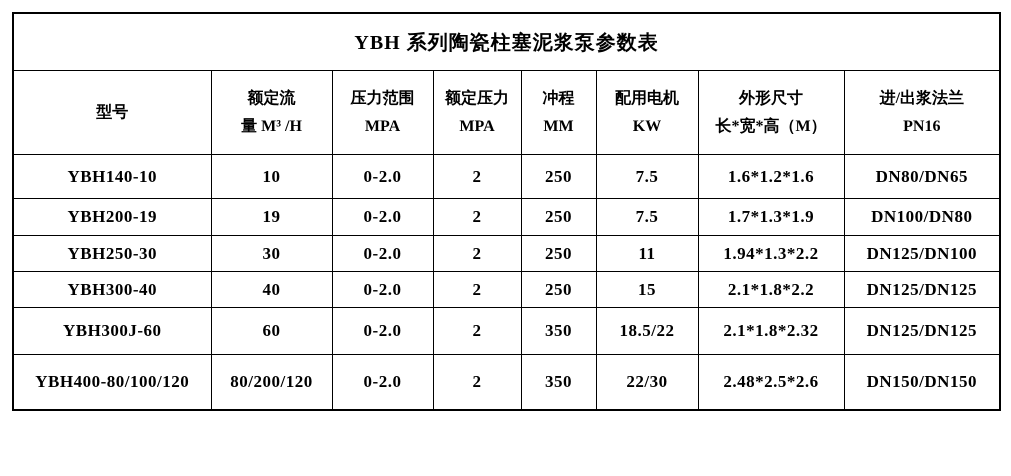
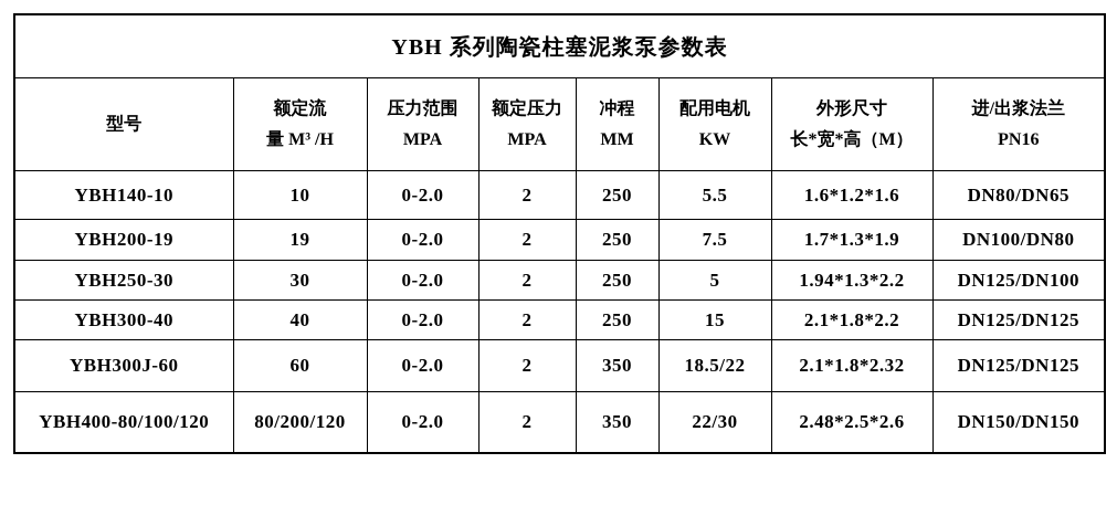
  YBH 系列陶瓷柱塞泥浆泵参数表
  型号	额定流量 M³ /H	压力范围MPA	额定压力MPA	冲程MM	配用电机KW	外形尺寸长*宽*高（M）	进/出浆法兰PN16
- YBH140-10	10	0-2.0	2	250	7.5	1.6*1.2*1.6	DN80/DN65
+ YBH140-10	10	0-2.0	2	250	5.5	1.6*1.2*1.6	DN80/DN65
  YBH200-19	19	0-2.0	2	250	7.5	1.7*1.3*1.9	DN100/DN80
- YBH250-30	30	0-2.0	2	250	11	1.94*1.3*2.2	DN125/DN100
+ YBH250-30	30	0-2.0	2	250	5	1.94*1.3*2.2	DN125/DN100
  YBH300-40	40	0-2.0	2	250	15	2.1*1.8*2.2	DN125/DN125
  YBH300J-60	60	0-2.0	2	350	18.5/22	2.1*1.8*2.32	DN125/DN125
  YBH400-80/100/120	80/200/120	0-2.0	2	350	22/30	2.48*2.5*2.6	DN150/DN150
